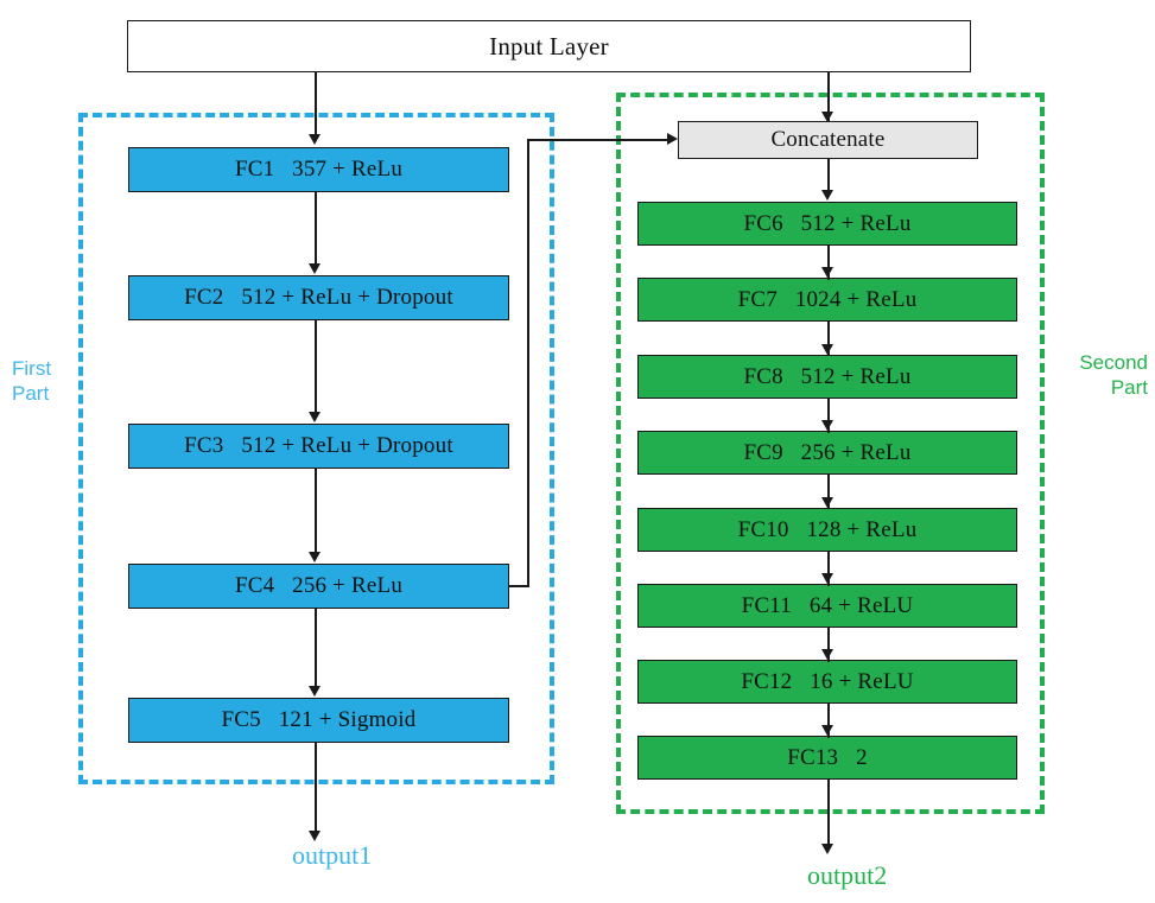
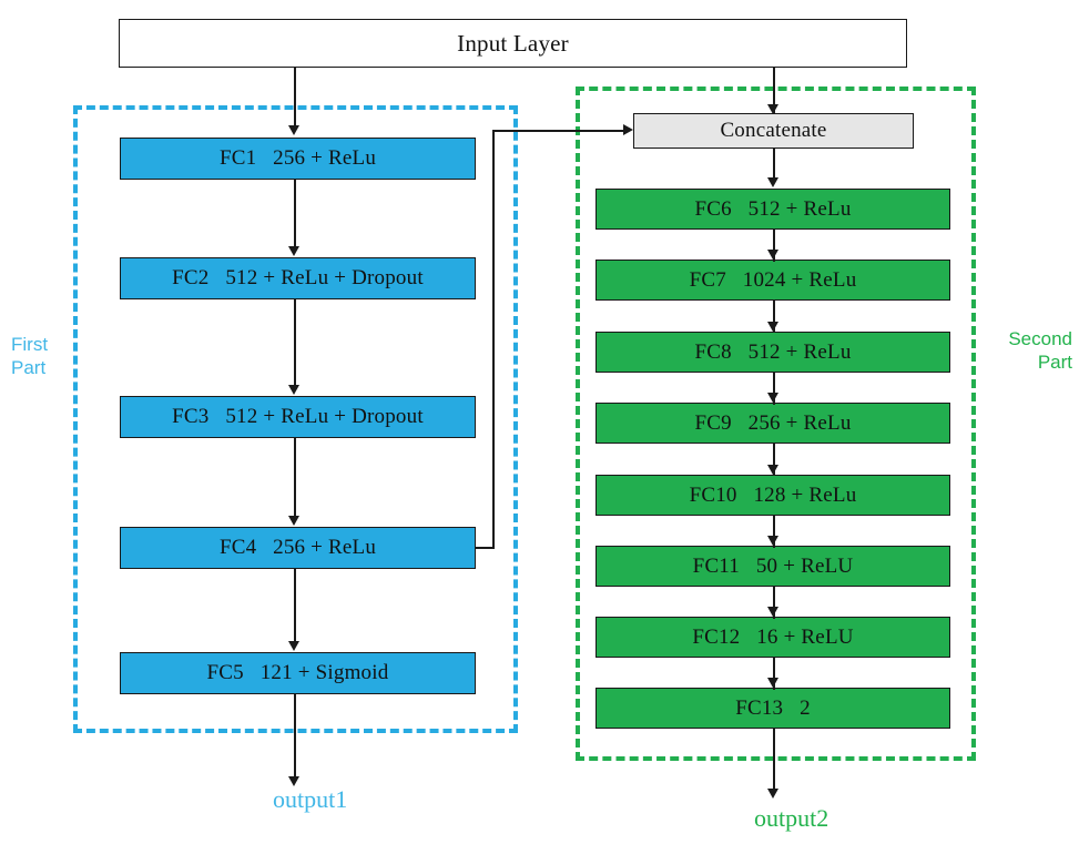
  First
  Part
  Second
  Part
  Input Layer
- FC1 357 + ReLu
+ FC1 256 + ReLu
  FC2 512 + ReLu + Dropout
  FC3 512 + ReLu + Dropout
  FC4 256 + ReLu
  FC5 121 + Sigmoid
  output1
  Concatenate
  FC6 512 + ReLu
  FC7 1024 + ReLu
  FC8 512 + ReLu
  FC9 256 + ReLu
  FC10 128 + ReLu
- FC11 64 + ReLU
+ FC11 50 + ReLU
  FC12 16 + ReLU
  FC13 2
  output2
